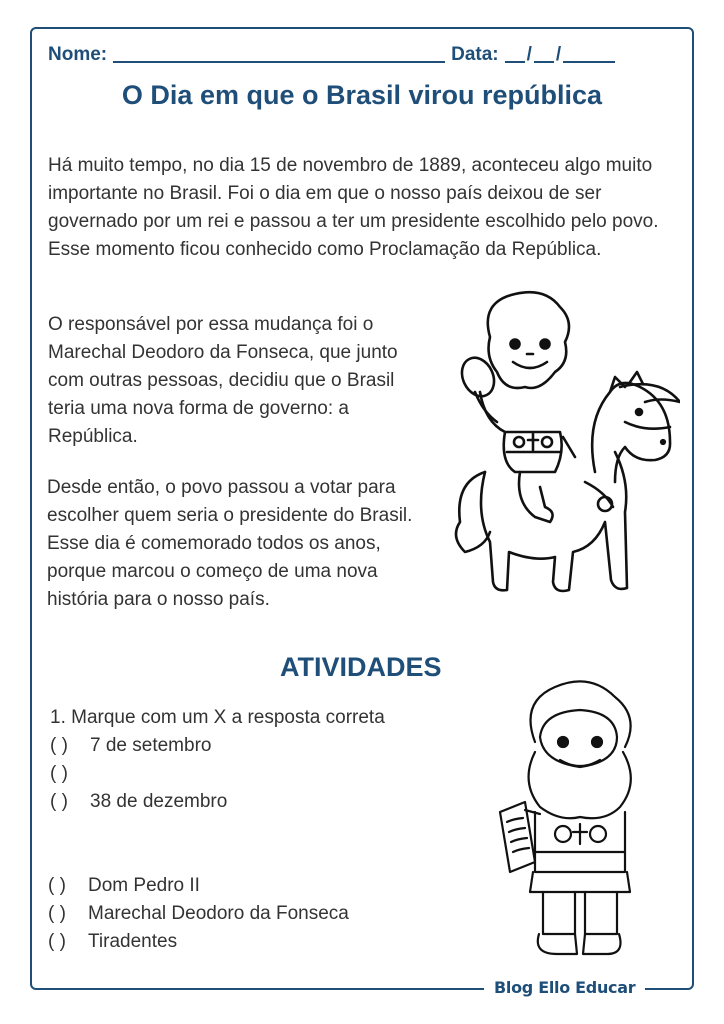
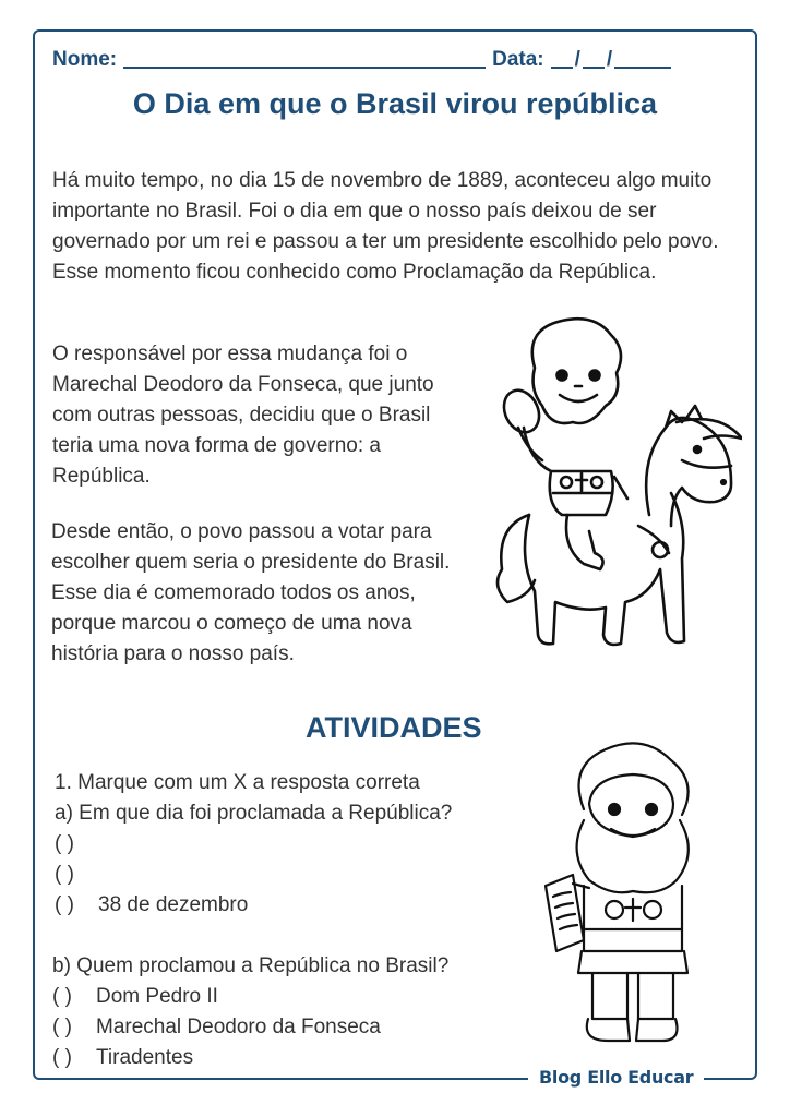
  Blog Ello Educar
  Nome:
  Data:
  /
  /
  O Dia em que o Brasil virou república
  Há muito tempo, no dia 15 de novembro de 1889, aconteceu algo muito importante no Brasil. Foi o dia em que o nosso país deixou de ser governado por um rei e passou a ter um presidente escolhido pelo povo. Esse momento ficou conhecido como Proclamação da República.
  O responsável por essa mudança foi o Marechal Deodoro da Fonseca, que junto com outras pessoas, decidiu que o Brasil teria uma nova forma de governo: a República.
  Desde então, o povo passou a votar para escolher quem seria o presidente do Brasil. Esse dia é comemorado todos os anos, porque marcou o começo de uma nova história para o nosso país.
  ATIVIDADES
  1. Marque com um X a resposta correta
+ a) Em que dia foi proclamada a República?
  ( )
- 7 de setembro
  ( )
  ( )
  38 de dezembro
+ b) Quem proclamou a República no Brasil?
  ( )
  Dom Pedro II
  ( )
  Marechal Deodoro da Fonseca
  ( )
  Tiradentes
